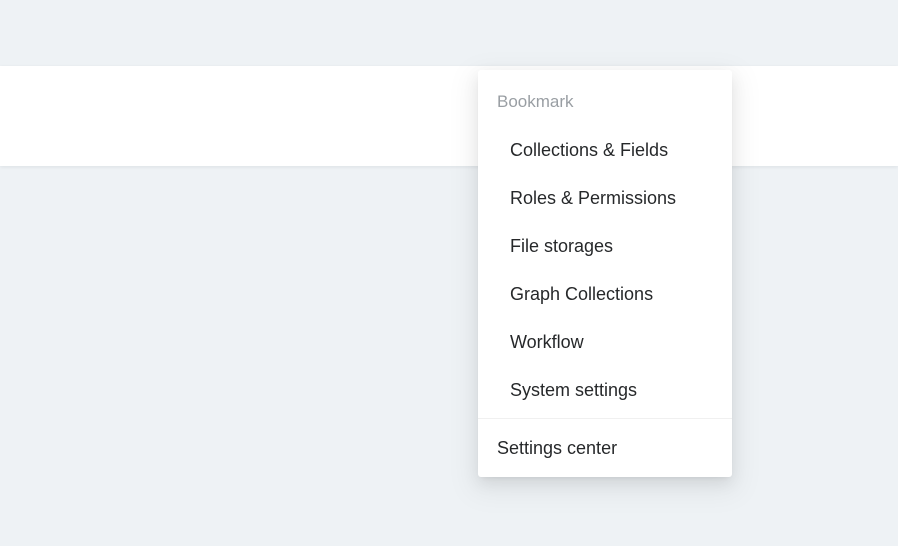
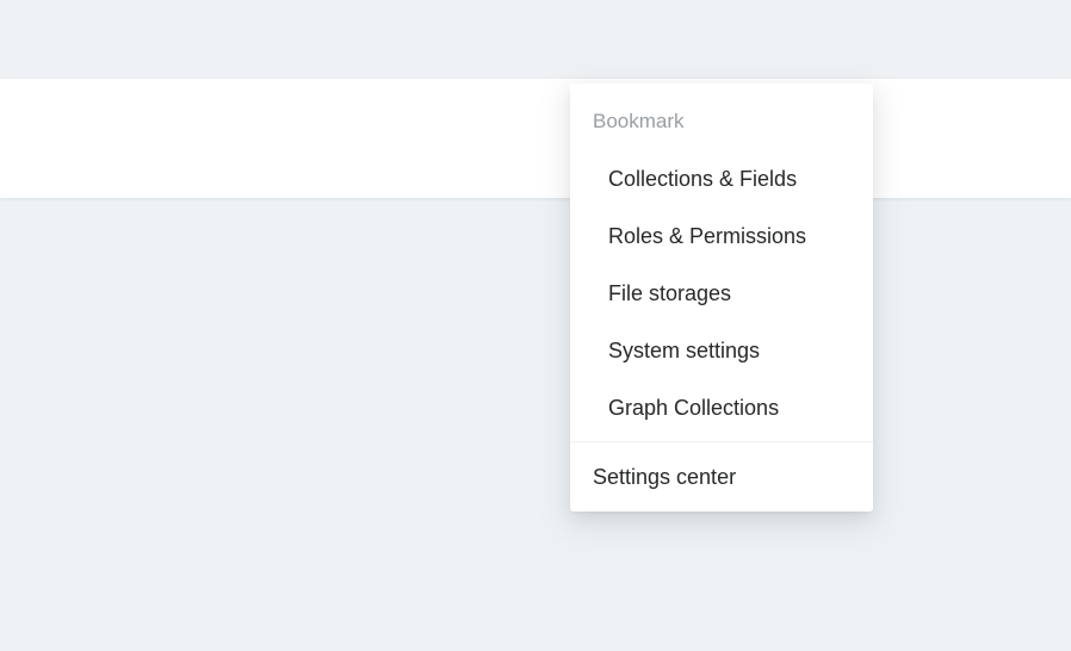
  Bookmark
  Collections & Fields
  Roles & Permissions
  File storages
- Graph Collections
+ System settings
- Workflow
- System settings
+ Graph Collections
  Settings center
